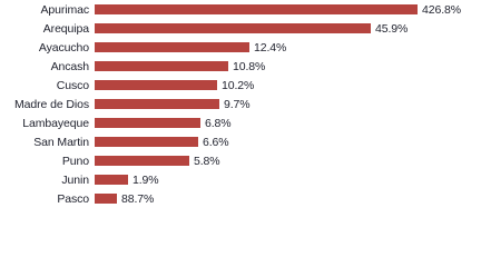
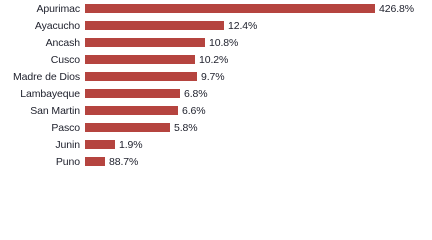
  Apurimac
  426.8%
- Arequipa
- 45.9%
  Ayacucho
  12.4%
  Ancash
  10.8%
  Cusco
  10.2%
  Madre de Dios
  9.7%
  Lambayeque
  6.8%
  San Martin
  6.6%
- Puno
+ Pasco
  5.8%
  Junin
  1.9%
- Pasco
+ Puno
  88.7%
